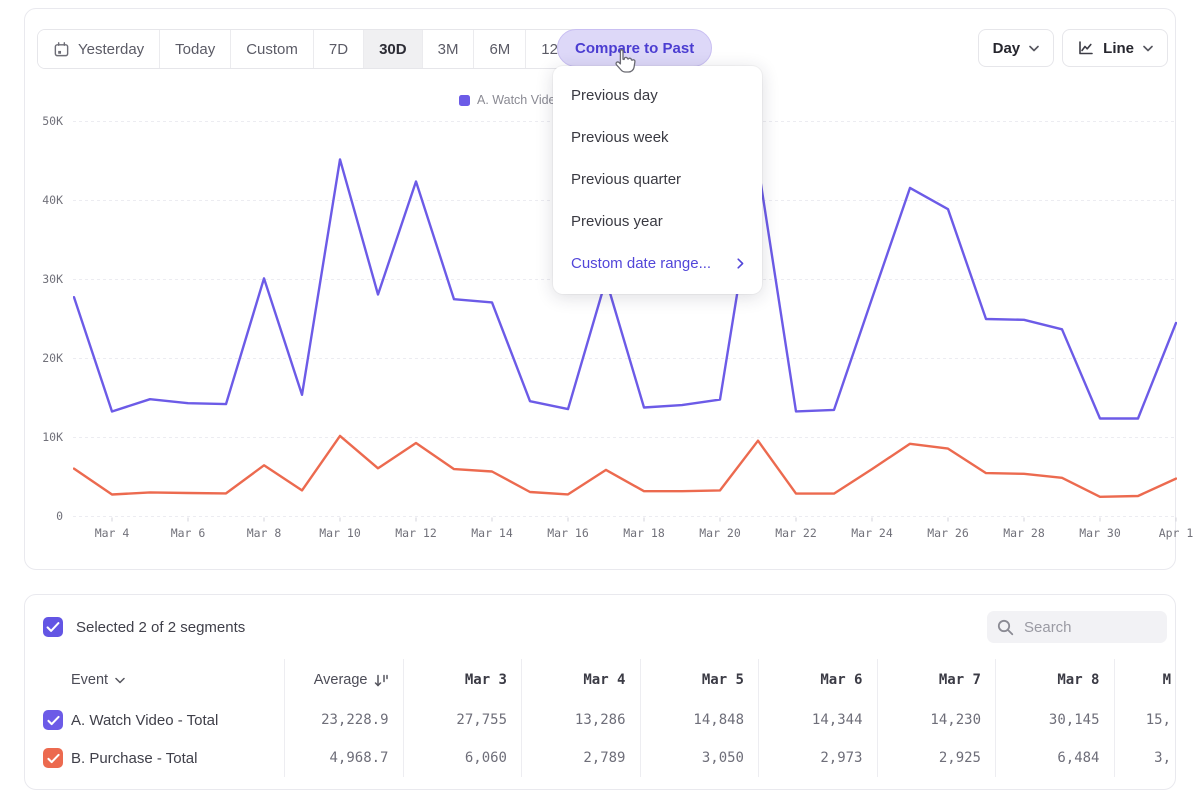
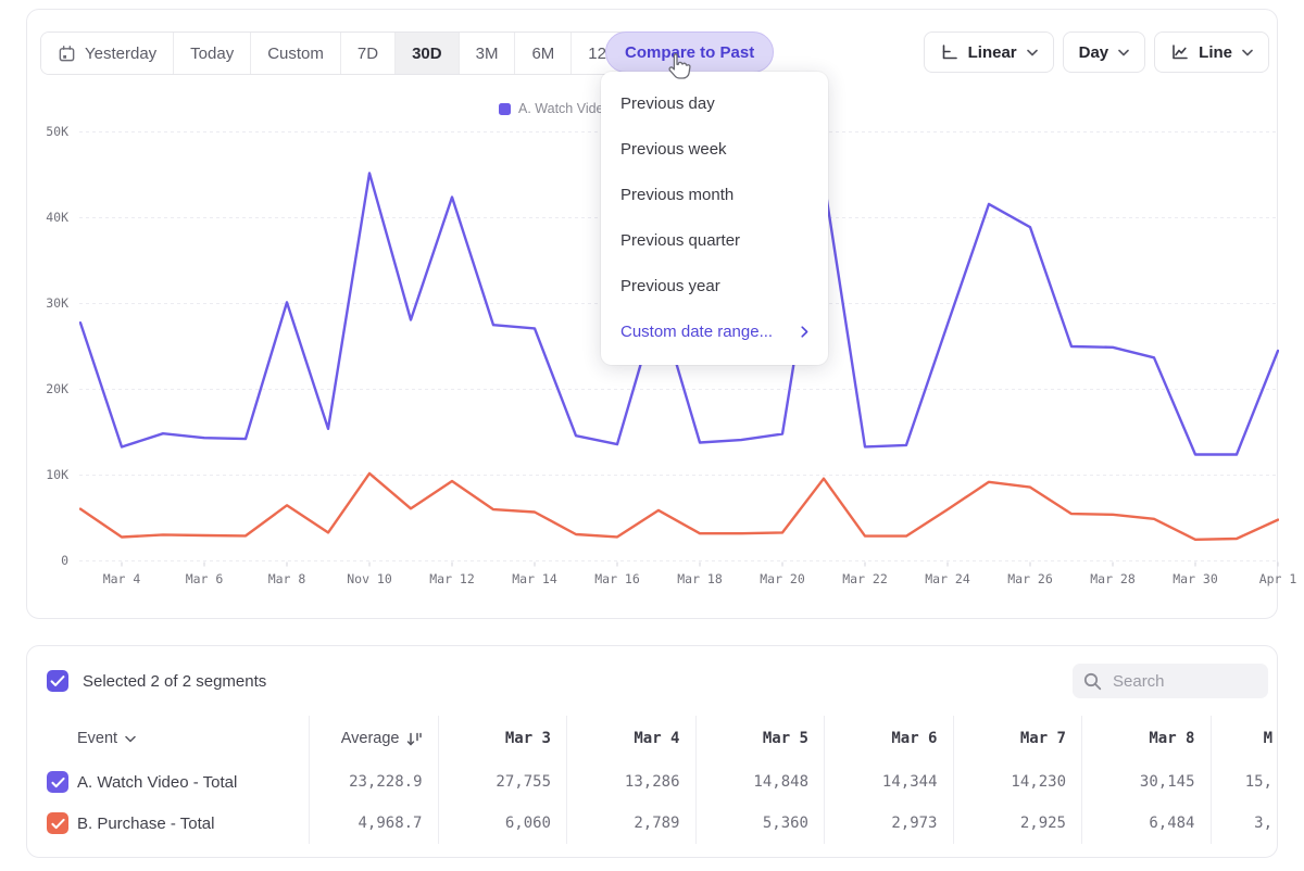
  Yesterday
  Today
  Custom
  7D
  30D
  3M
  6M
  Compare to Past
+ Linear
  Day
  Line
  A. Watch Vid
  0
  10K
  20K
  30K
  40K
  50K
  Mar 4
  Mar 6
  Mar 8
- Mar 10
+ Nov 10
  Mar 12
  Mar 14
  Mar 16
  Mar 18
  Mar 20
  Mar 22
  Mar 24
  Mar 26
  Mar 28
  Mar 30
  Apr 1
  Previous day
  Previous week
+ Previous month
  Previous quarter
  Previous year
  Custom date range...
  Selected 2 of 2 segments
  Search
  Event
  Average
  Mar 3
  Mar 4
  Mar 5
  Mar 6
  Mar 7
  Mar 8
  M
  A. Watch Video - Total
  23,228.9
  27,755
  13,286
  14,848
  14,344
  14,230
  30,145
  15,
  B. Purchase - Total
  4,968.7
  6,060
  2,789
- 3,050
+ 5,360
  2,973
  2,925
  6,484
  3,
